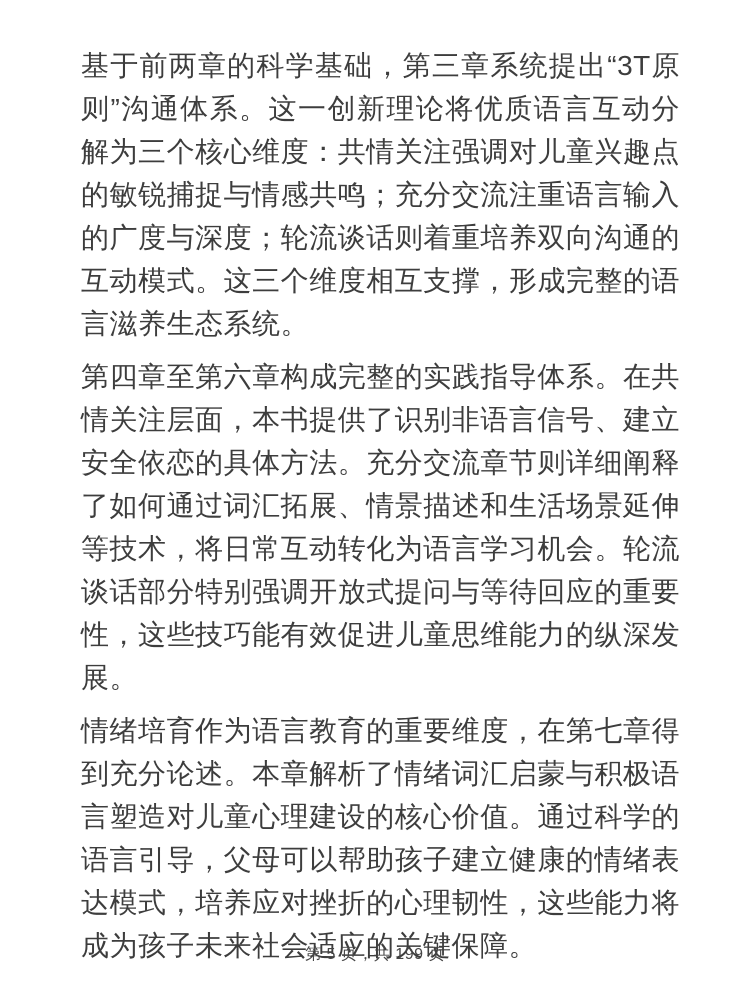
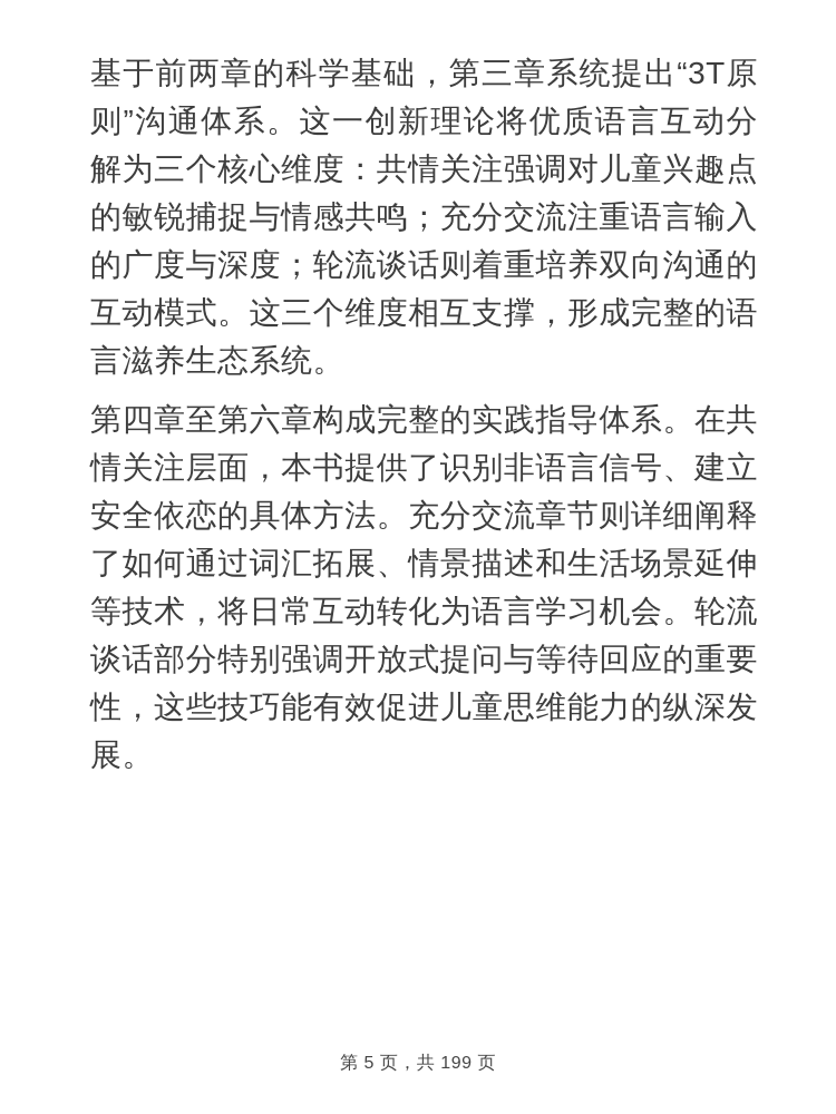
  基于前两章的科学基础，第三章系统提出“3T原则”沟通体系。这一创新理论将优质语言互动分解为三个核心维度：共情关注强调对儿童兴趣点的敏锐捕捉与情感共鸣；充分交流注重语言输入的广度与深度；轮流谈话则着重培养双向沟通的互动模式。这三个维度相互支撑，形成完整的语言滋养生态系统。
  第四章至第六章构成完整的实践指导体系。在共情关注层面，本书提供了识别非语言信号、建立安全依恋的具体方法。充分交流章节则详细阐释了如何通过词汇拓展、情景描述和生活场景延伸等技术，将日常互动转化为语言学习机会。轮流谈话部分特别强调开放式提问与等待回应的重要性，这些技巧能有效促进儿童思维能力的纵深发展。
- 情绪培育作为语言教育的重要维度，在第七章得到充分论述。本章解析了情绪词汇启蒙与积极语言塑造对儿童心理建设的核心价值。通过科学的语言引导，父母可以帮助孩子建立健康的情绪表达模式，培养应对挫折的心理韧性，这些能力将成为孩子未来社会适应的关键保障。
  第 5 页，共 199 页
